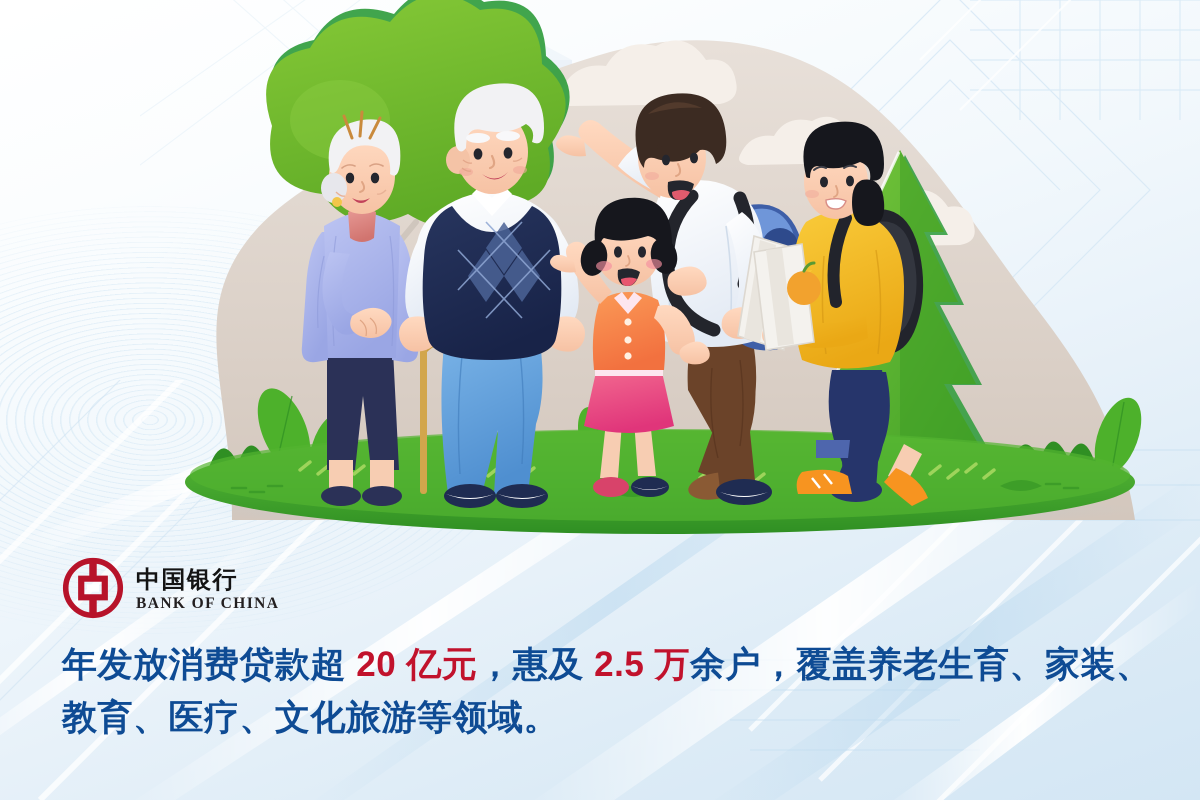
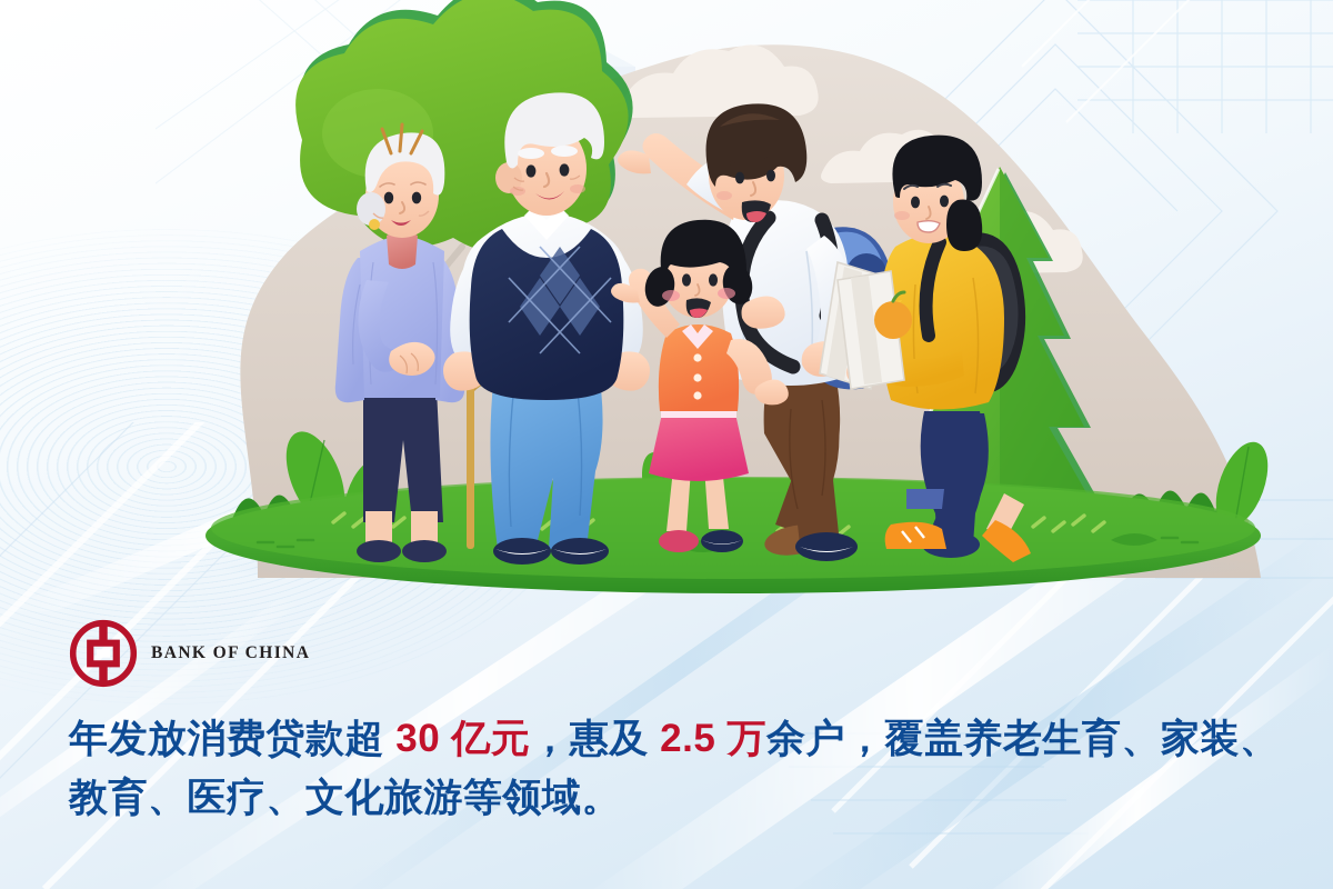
- 中国银行
  BANK OF CHINA
- 年发放消费贷款超 20 亿元，惠及 2.5 万余户，覆盖养老生育、家装、
+ 年发放消费贷款超 30 亿元，惠及 2.5 万余户，覆盖养老生育、家装、
  教育、医疗、文化旅游等领域。
